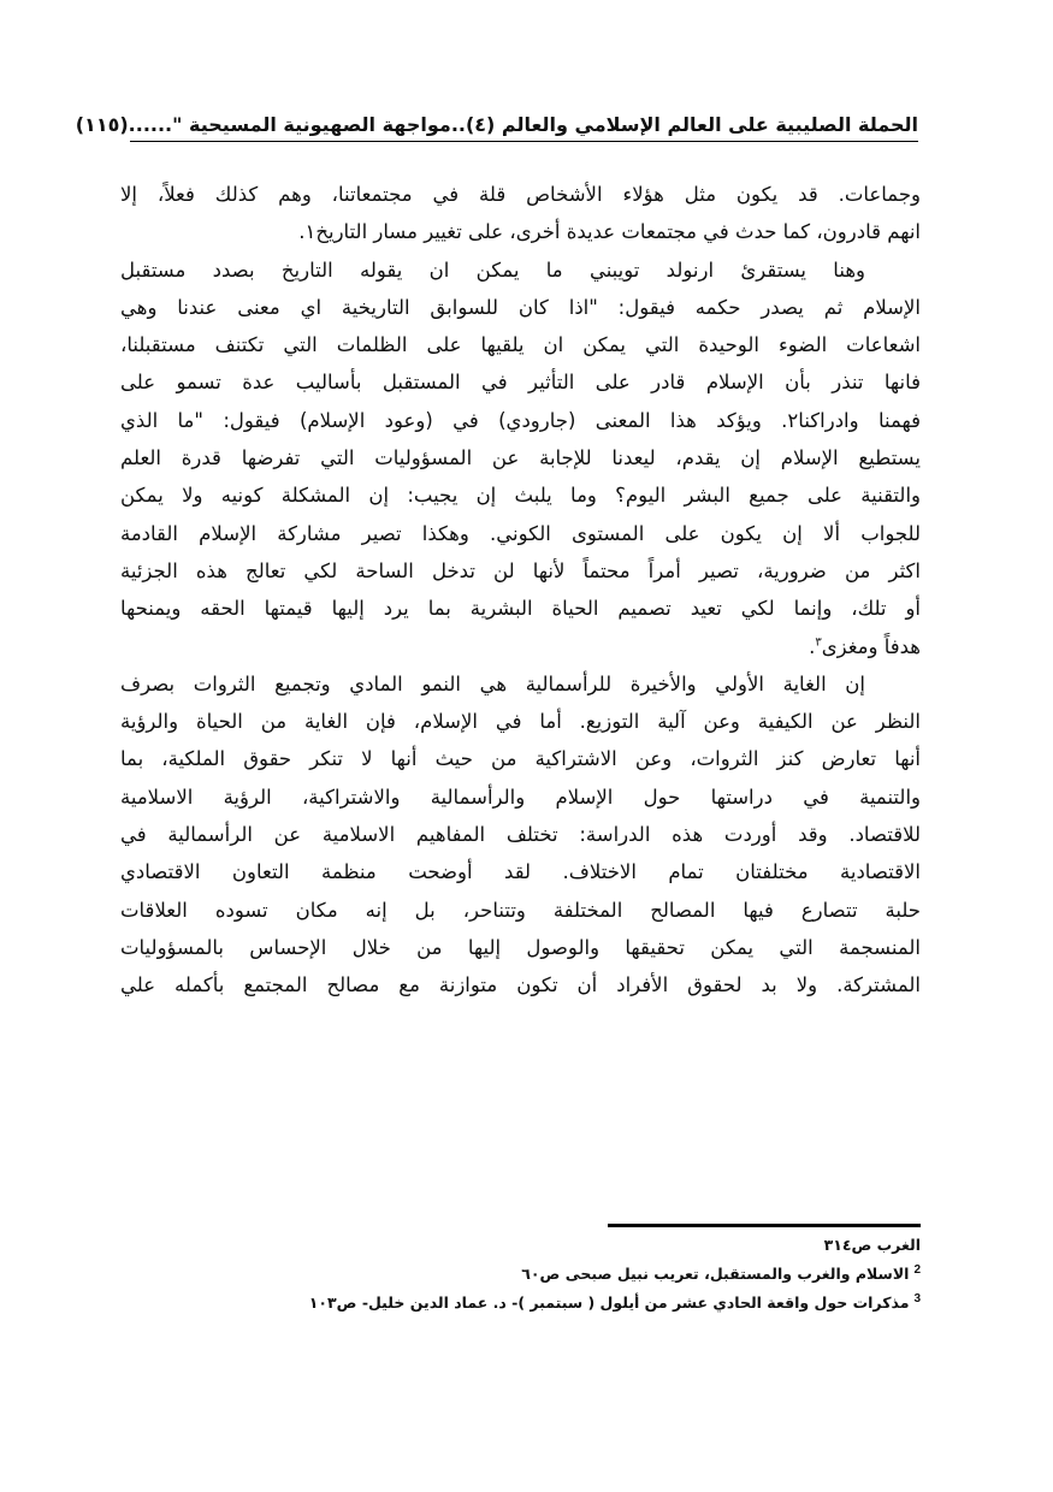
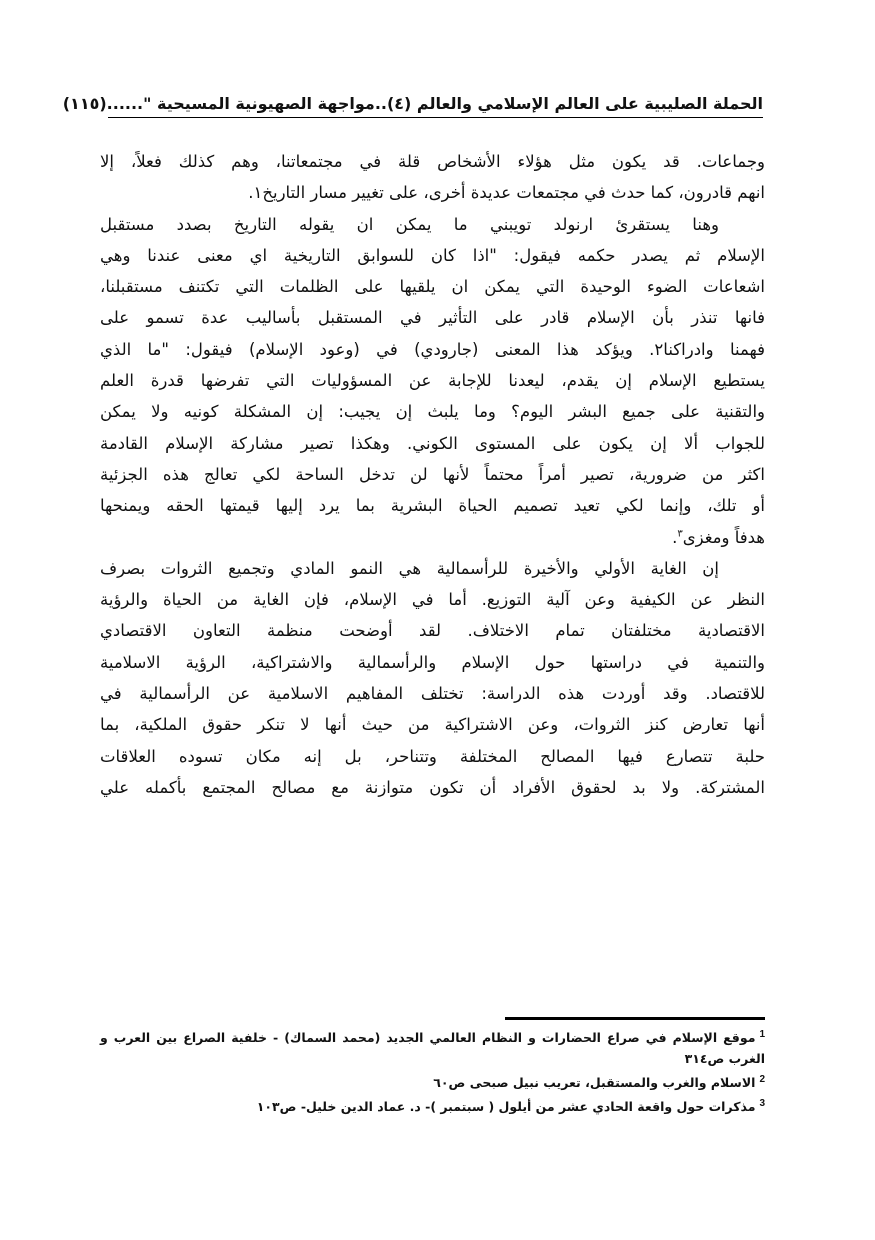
  الحملة الصليبية على العالم الإسلامي والعالم (٤)..مواجهة الصهيونية المسيحية "......
  (١١٥)
  وجماعات. قد يكون مثل هؤلاء الأشخاص قلة في مجتمعاتنا، وهم كذلك فعلاً، إلا
  انهم قادرون، كما حدث في مجتمعات عديدة أخرى، على تغيير مسار التاريخ١.
  وهنا يستقرئ ارنولد تويبني ما يمكن ان يقوله التاريخ بصدد مستقبل
  الإسلام ثم يصدر حكمه فيقول: "اذا كان للسوابق التاريخية اي معنى عندنا وهي
  اشعاعات الضوء الوحيدة التي يمكن ان يلقيها على الظلمات التي تكتنف مستقبلنا،
  فانها تنذر بأن الإسلام قادر على التأثير في المستقبل بأساليب عدة تسمو على
  فهمنا وادراكنا٢. ويؤكد هذا المعنى (جارودي) في (وعود الإسلام) فيقول: "ما الذي
  يستطيع الإسلام إن يقدم، ليعدنا للإجابة عن المسؤوليات التي تفرضها قدرة العلم
  والتقنية على جميع البشر اليوم؟ وما يلبث إن يجيب: إن المشكلة كونيه ولا يمكن
  للجواب ألا إن يكون على المستوى الكوني. وهكذا تصير مشاركة الإسلام القادمة
  اكثر من ضرورية، تصير أمراً محتماً لأنها لن تدخل الساحة لكي تعالج هذه الجزئية
  أو تلك، وإنما لكي تعيد تصميم الحياة البشرية بما يرد إليها قيمتها الحقه ويمنحها
  هدفاً ومغزى٣.
  إن الغاية الأولي والأخيرة للرأسمالية هي النمو المادي وتجميع الثروات بصرف
  النظر عن الكيفية وعن آلية التوزيع. أما في الإسلام، فإن الغاية من الحياة والرؤية
- أنها تعارض كنز الثروات، وعن الاشتراكية من حيث أنها لا تنكر حقوق الملكية، بما
+ الاقتصادية مختلفتان تمام الاختلاف. لقد أوضحت منظمة التعاون الاقتصادي
  والتنمية في دراستها حول الإسلام والرأسمالية والاشتراكية، الرؤية الاسلامية
  للاقتصاد. وقد أوردت هذه الدراسة: تختلف المفاهيم الاسلامية عن الرأسمالية في
- الاقتصادية مختلفتان تمام الاختلاف. لقد أوضحت منظمة التعاون الاقتصادي
+ أنها تعارض كنز الثروات، وعن الاشتراكية من حيث أنها لا تنكر حقوق الملكية، بما
  حلبة تتصارع فيها المصالح المختلفة وتتناحر، بل إنه مكان تسوده العلاقات
- المنسجمة التي يمكن تحقيقها والوصول إليها من خلال الإحساس بالمسؤوليات
  المشتركة. ولا بد لحقوق الأفراد أن تكون متوازنة مع مصالح المجتمع بأكمله علي
+ 1موقع الإسلام في صراع الحضارات و النظام العالمي الجديد (محمد السماك) - خلفية الصراع بين العرب و
  الغرب ص٣١٤
  2الاسلام والغرب والمستقبل، تعريب نبيل صبحى ص٦٠
  3مذكرات حول واقعة الحادي عشر من أيلول ( سبتمبر )- د. عماد الدين خليل- ص١٠٣
